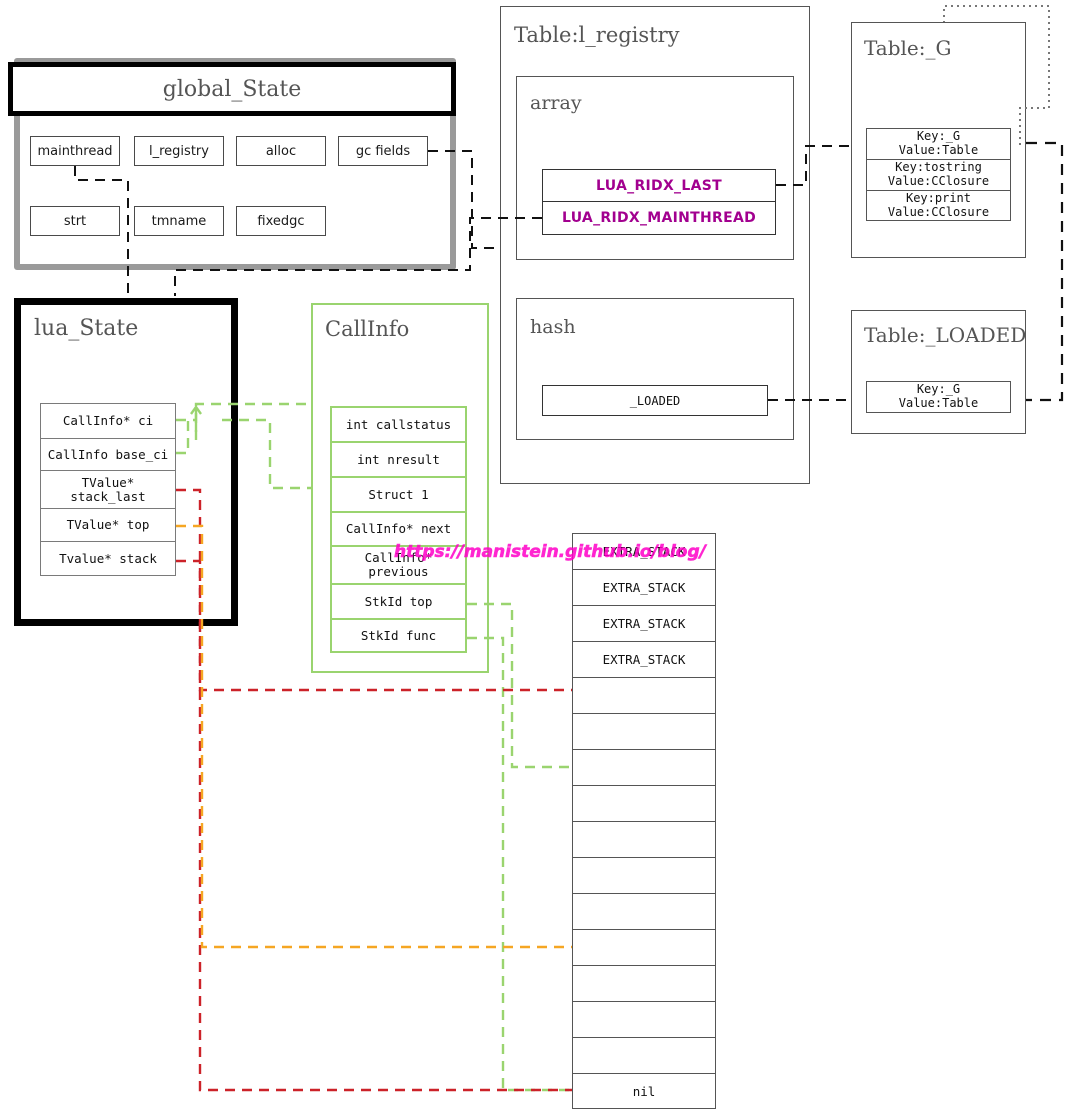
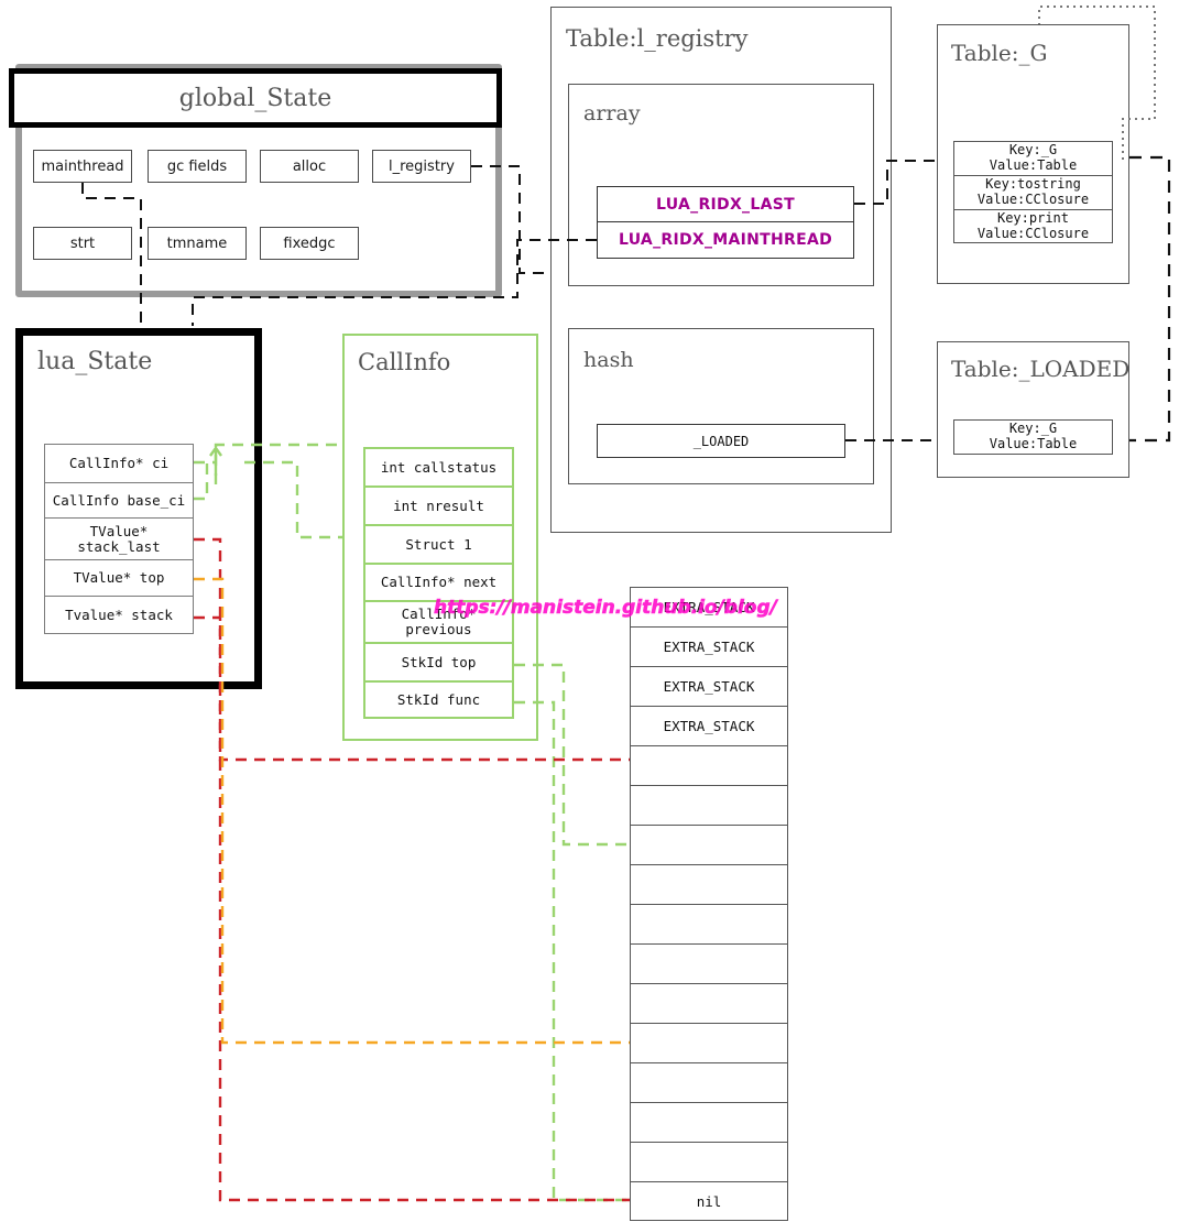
  global_State
  mainthread
- l_registry
+ gc fields
  alloc
- gc fields
+ l_registry
  strt
  tmname
  fixedgc
  lua_State
  CallInfo* ci
  CallInfo base_ci
  TValue*
  stack_last
  TValue* top
  Tvalue* stack
  CallInfo
  int callstatus
  int nresult
  Struct 1
  CallInfo* next
  CallInfo*
  previous
  StkId top
  StkId func
  Table:l_registry
  array
  LUA_RIDX_LAST
  LUA_RIDX_MAINTHREAD
  hash
  _LOADED
  Table:_G
  Key:_G
  Value:Table
  Key:tostring
  Value:CClosure
  Key:print
  Value:CClosure
  Table:_LOADED
  Key:_G
  Value:Table
  EXTRA_STACK
  EXTRA_STACK
  EXTRA_STACK
  EXTRA_STACK
  nil
  https://manistein.github.io/blog/
